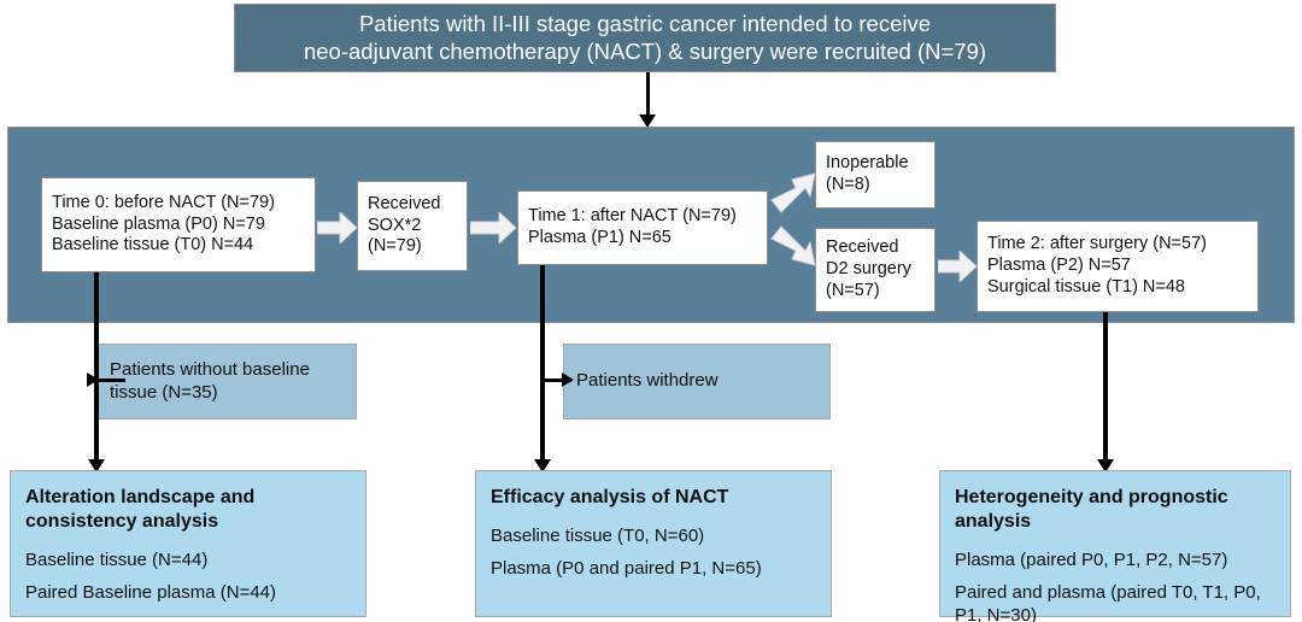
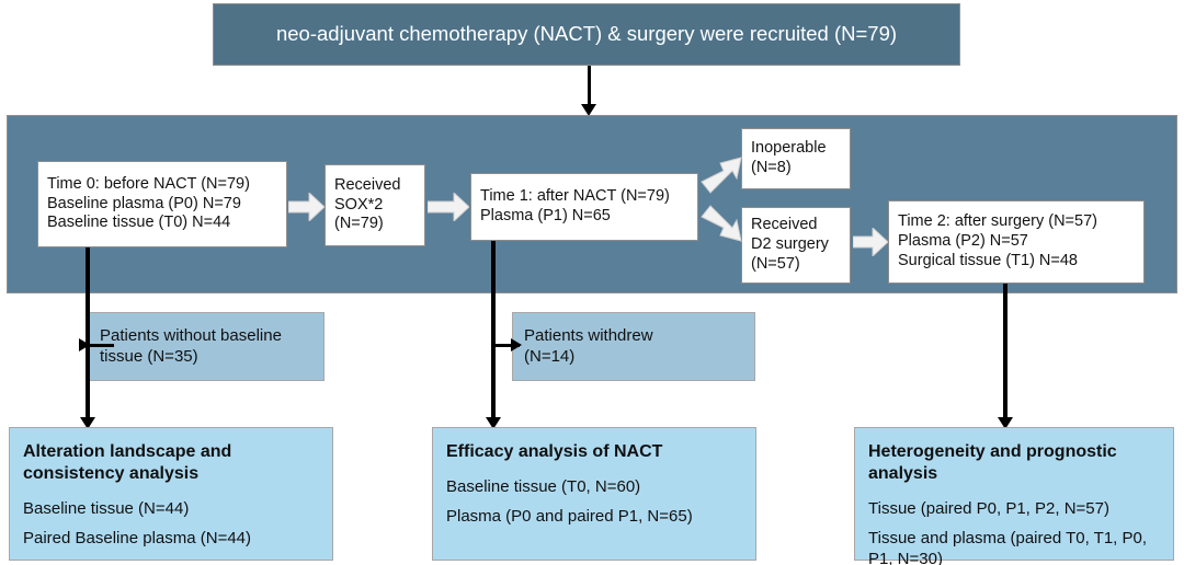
- Patients with II-III stage gastric cancer intended to receive
  neo-adjuvant chemotherapy (NACT) & surgery were recruited (N=79)
  Time 0: before NACT (N=79)
  Baseline plasma (P0) N=79
  Baseline tissue (T0) N=44
  Received
  SOX*2
  (N=79)
  Time 1: after NACT (N=79)
  Plasma (P1) N=65
  Inoperable
  (N=8)
  Received
  D2 surgery
  (N=57)
  Time 2: after surgery (N=57)
  Plasma (P2) N=57
  Surgical tissue (T1) N=48
  Patients without baseline
  tissue (N=35)
  Patients withdrew
+ (N=14)
  Alteration landscape and consistency analysis
  Baseline tissue (N=44)
  Paired Baseline plasma (N=44)
  Efficacy analysis of NACT
  Baseline tissue (T0, N=60)
  Plasma (P0 and paired P1, N=65)
  Heterogeneity and prognostic analysis
- Plasma (paired P0, P1, P2, N=57)
+ Tissue (paired P0, P1, P2, N=57)
- Paired and plasma (paired T0, T1, P0, P1, N=30)
+ Tissue and plasma (paired T0, T1, P0, P1, N=30)
